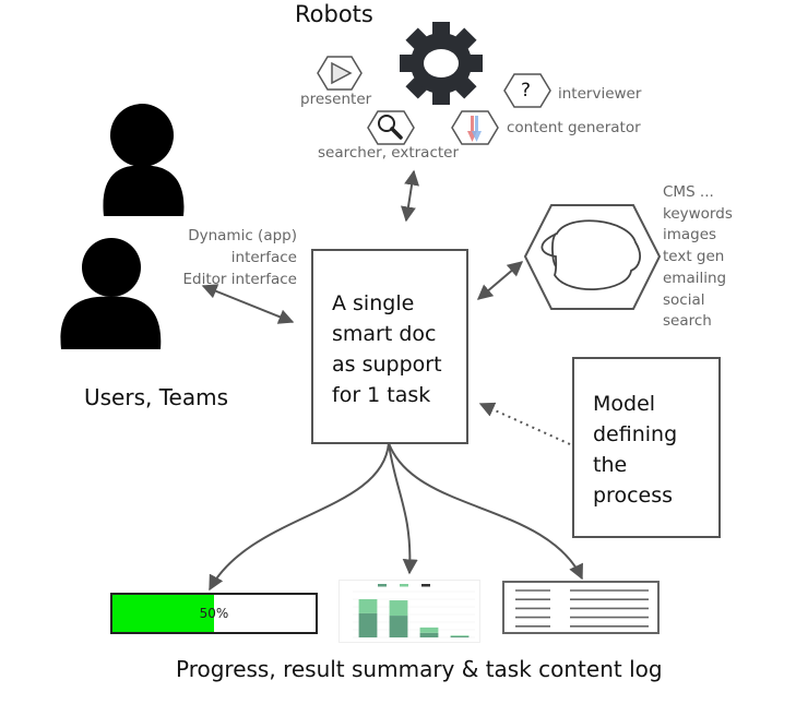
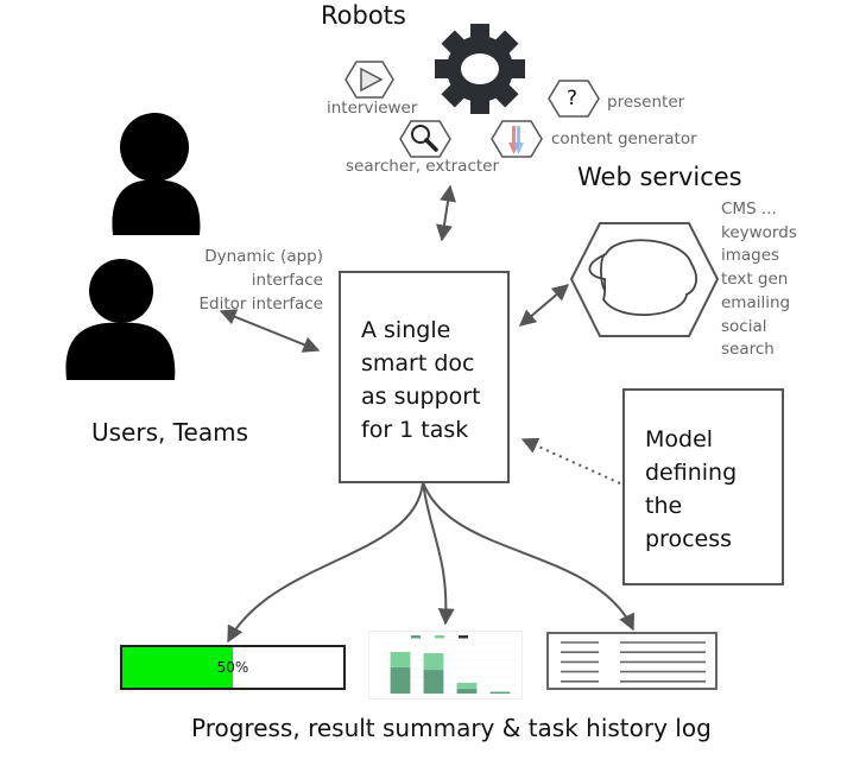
  Robots
- presenter
+ interviewer
  ?
- interviewer
+ presenter
  searcher, extracter
  content generator
+ Web services
  CMS ...
  keywords
  images
  text gen
  emailing
  social
  search
  Dynamic (app) interface
  Editor interface
  Users, Teams
  A single
  smart doc
  as support
  for 1 task
  Model
  defining
  the
  process
  50%
- Progress, result summary & task content log
+ Progress, result summary & task history log
